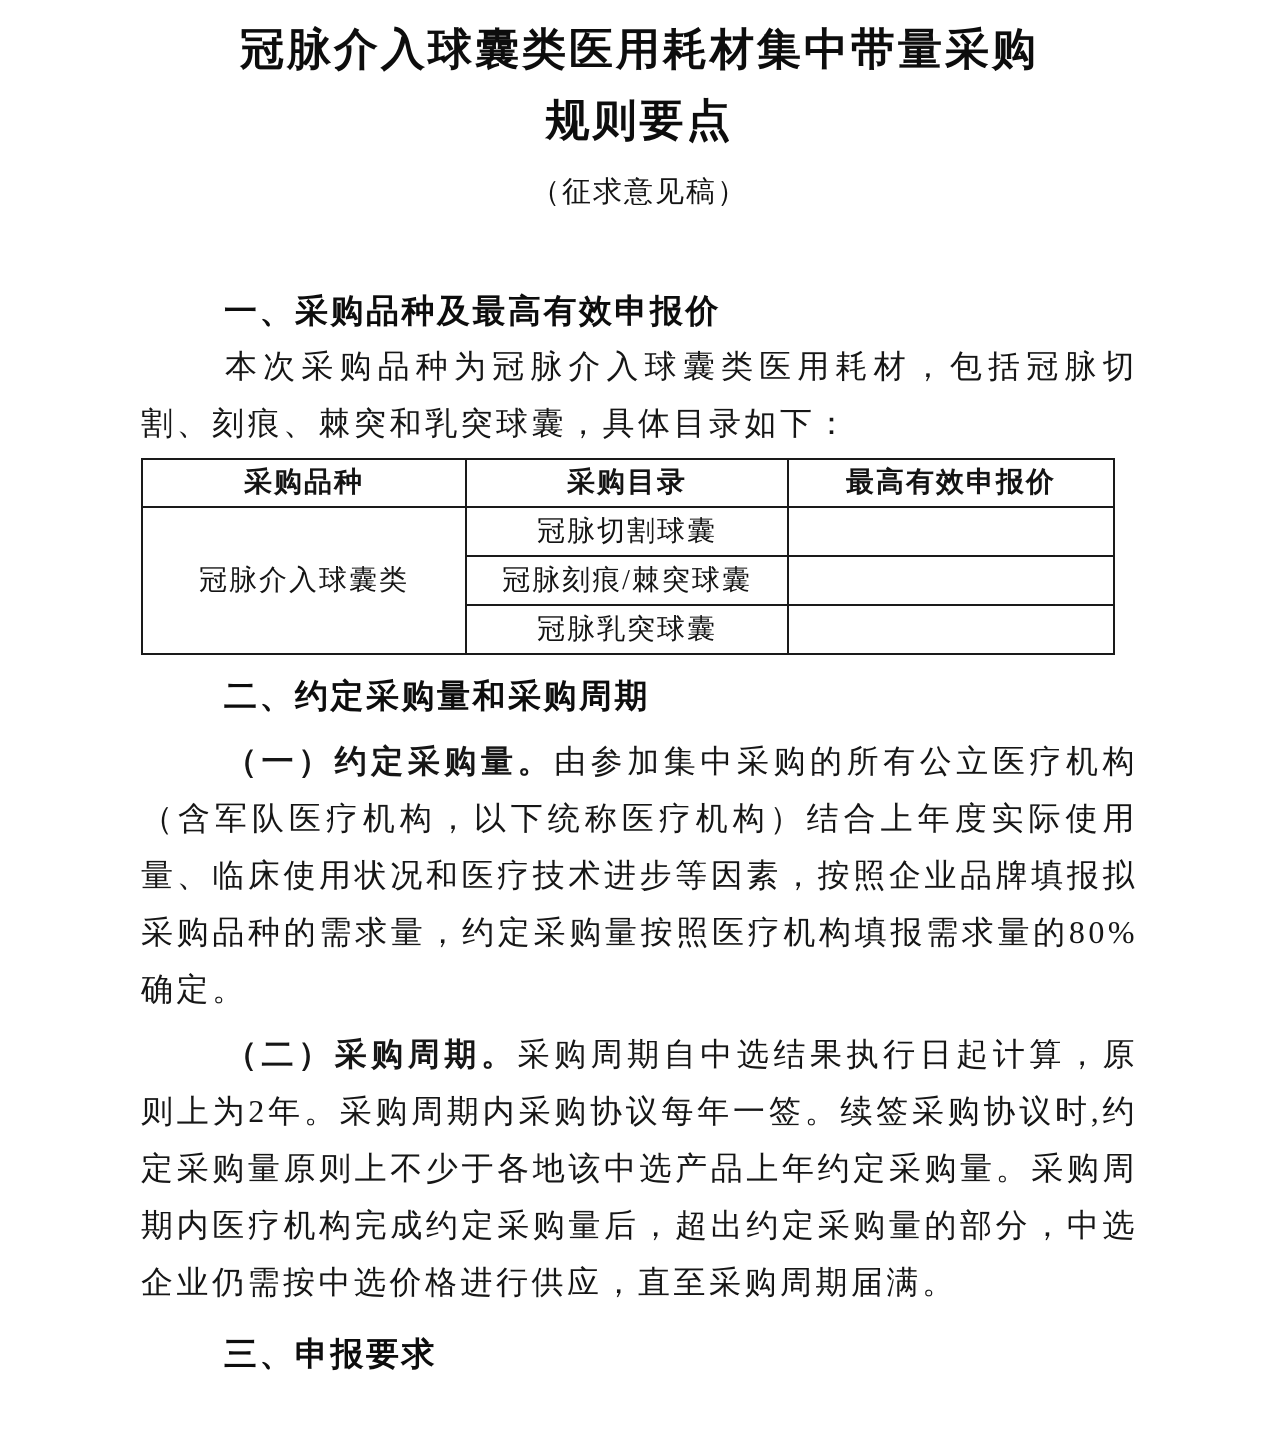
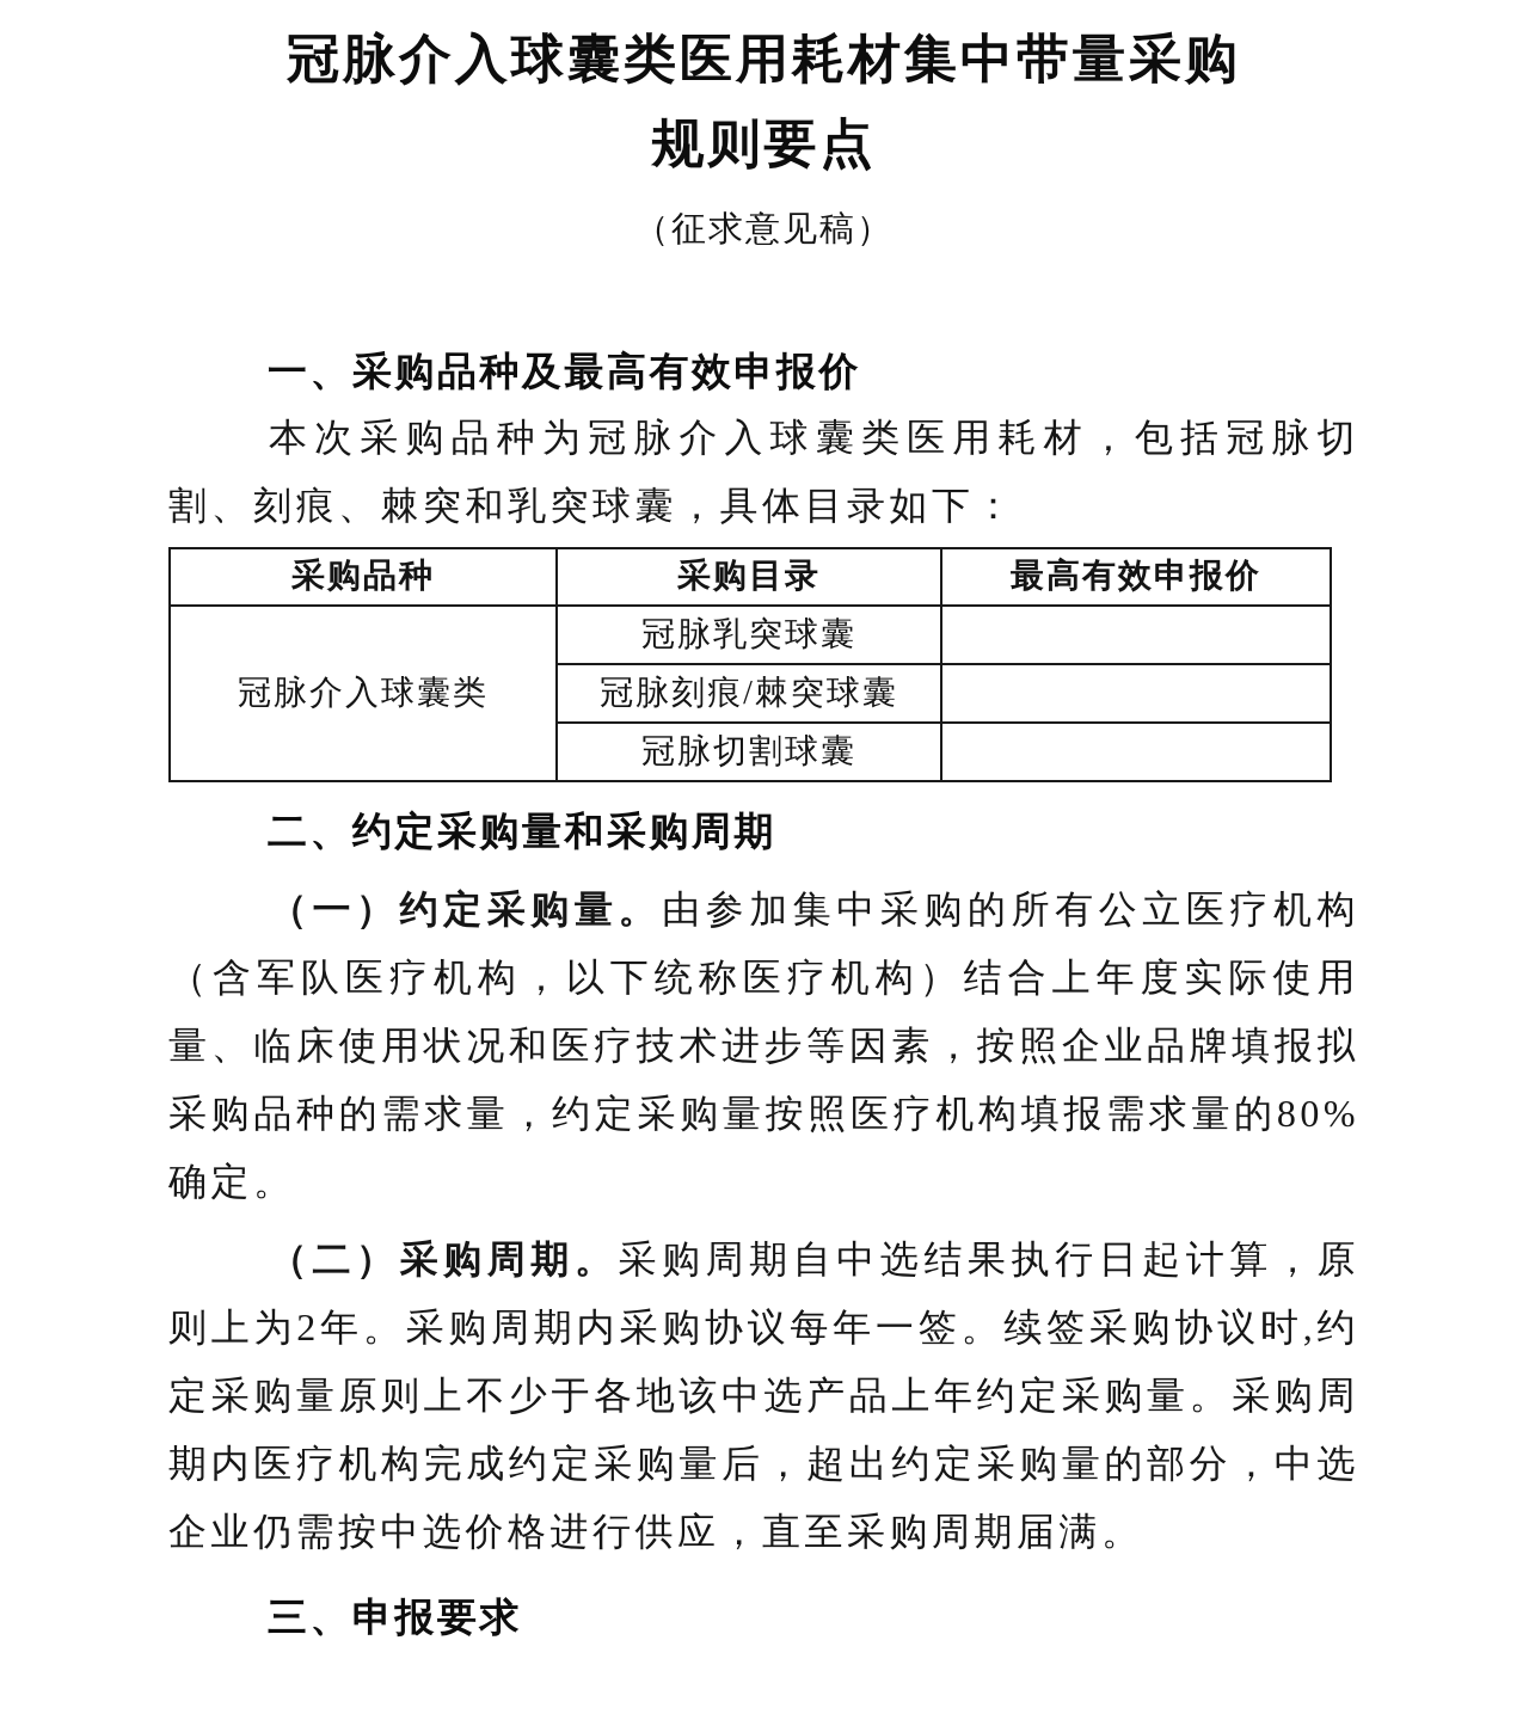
  冠脉介入球囊类医用耗材集中带量采购
  规则要点
  （征求意见稿）
  一、采购品种及最高有效申报价
  本次采购品种为冠脉介入球囊类医用耗材，包括冠脉切割、刻痕、棘突和乳突球囊，具体目录如下：
  采购品种	采购目录	最高有效申报价
- 冠脉介入球囊类	冠脉切割球囊
+ 冠脉介入球囊类	冠脉乳突球囊
  冠脉刻痕/棘突球囊
- 冠脉乳突球囊
+ 冠脉切割球囊
  二、约定采购量和采购周期
  （一）约定采购量。由参加集中采购的所有公立医疗机构（含军队医疗机构，以下统称医疗机构）结合上年度实际使用量、临床使用状况和医疗技术进步等因素，按照企业品牌填报拟采购品种的需求量，约定采购量按照医疗机构填报需求量的80%确定。
  （二）采购周期。采购周期自中选结果执行日起计算，原则上为2年。采购周期内采购协议每年一签。续签采购协议时,约定采购量原则上不少于各地该中选产品上年约定采购量。采购周期内医疗机构完成约定采购量后，超出约定采购量的部分，中选企业仍需按中选价格进行供应，直至采购周期届满。
  三、申报要求
